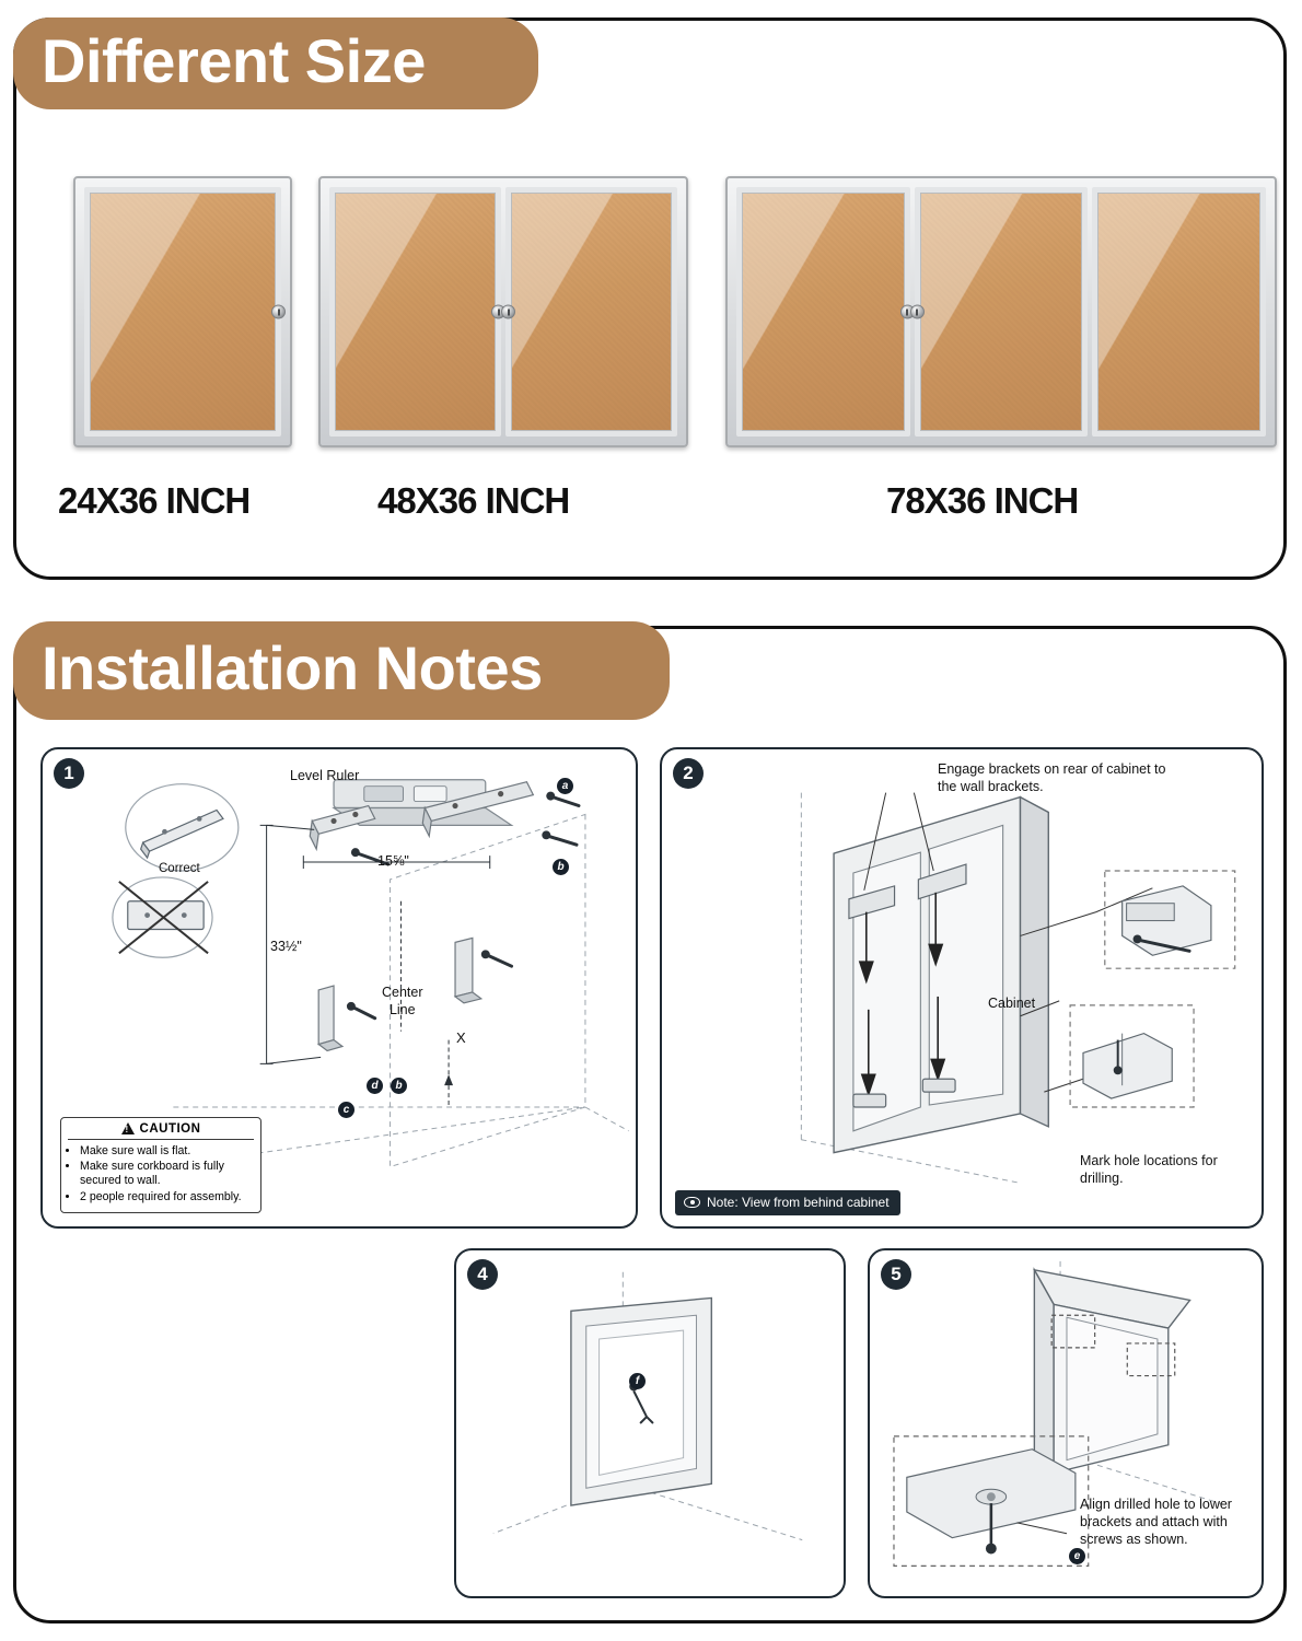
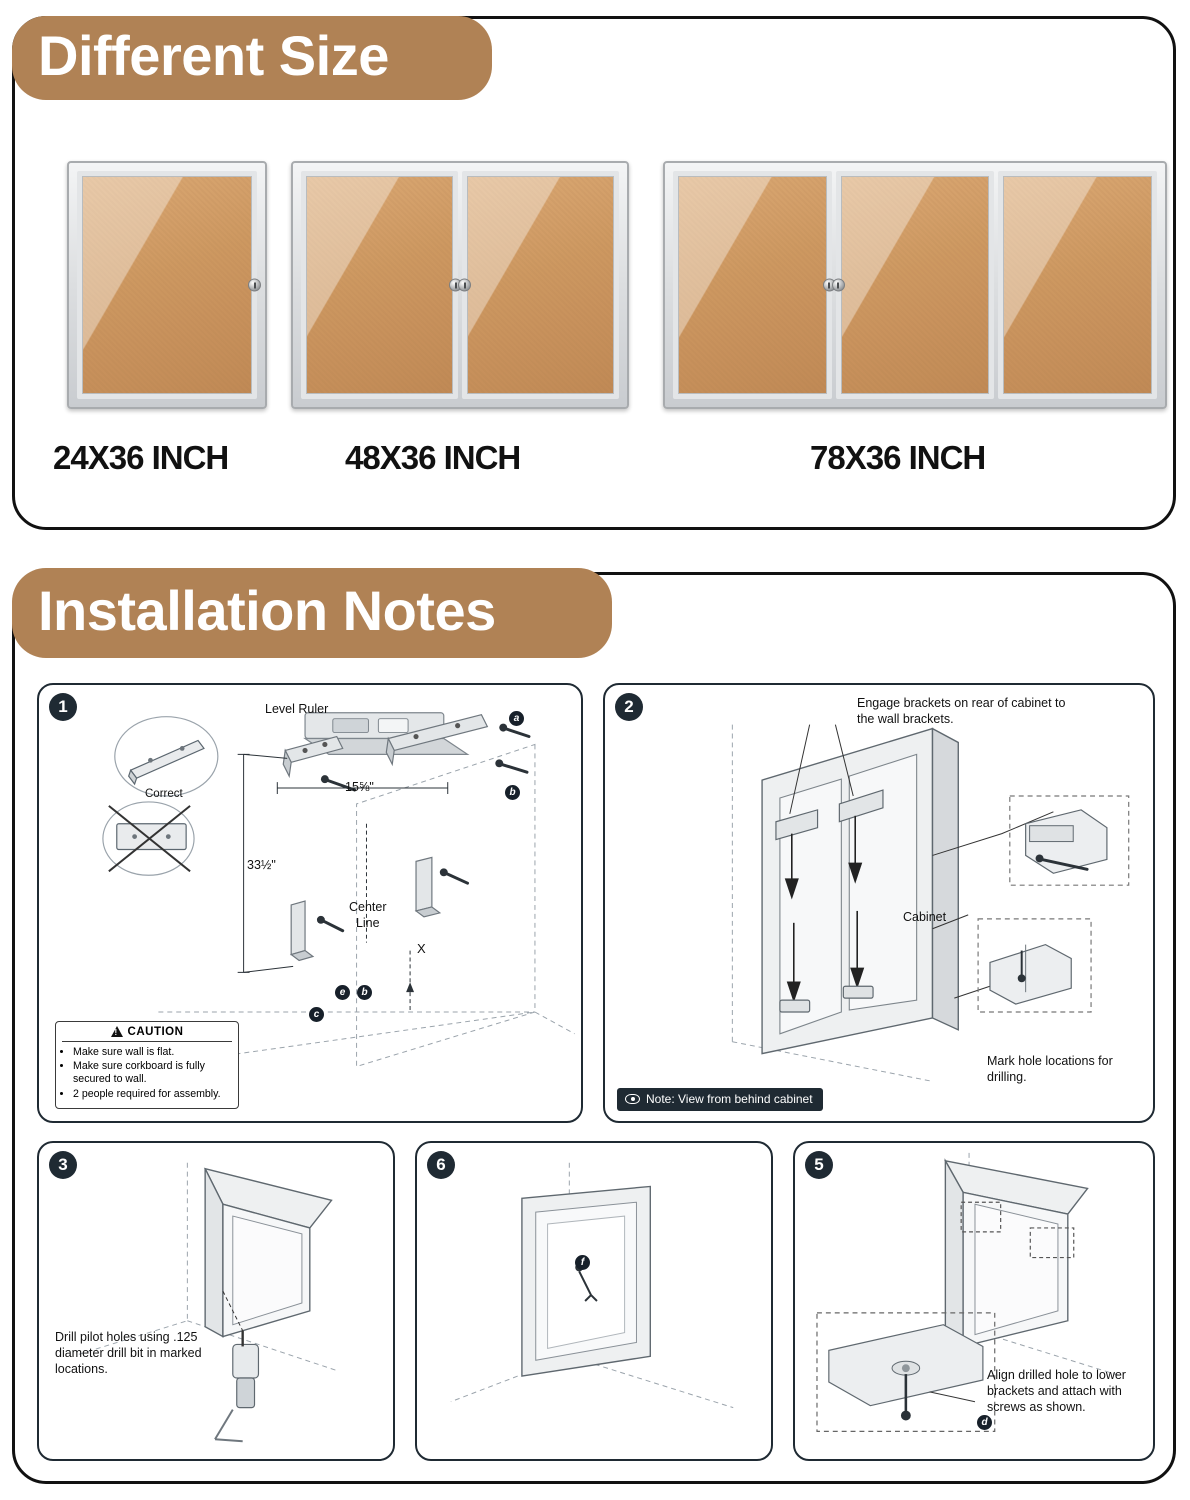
  24X36 INCH
  48X36 INCH
  78X36 INCH
  Different Size
  1
  Level Ruler
  Correct
  15⅝"
  33½"
  Center
  Line
  X
  a
  b
  c
- d
+ e
  b
  CAUTION
  Make sure wall is flat.
  Make sure corkboard is fully secured to wall.
  2 people required for assembly.
  2
  Engage brackets on rear of cabinet to the wall brackets.
  Cabinet
  Mark hole locations for drilling.
  Note: View from behind cabinet
+ 3
+ Drill pilot holes using .125 diameter drill bit in marked locations.
- 4
+ 6
  f
  5
  Align drilled hole to lower brackets and attach with screws as shown.
- e
+ d
  Installation Notes
